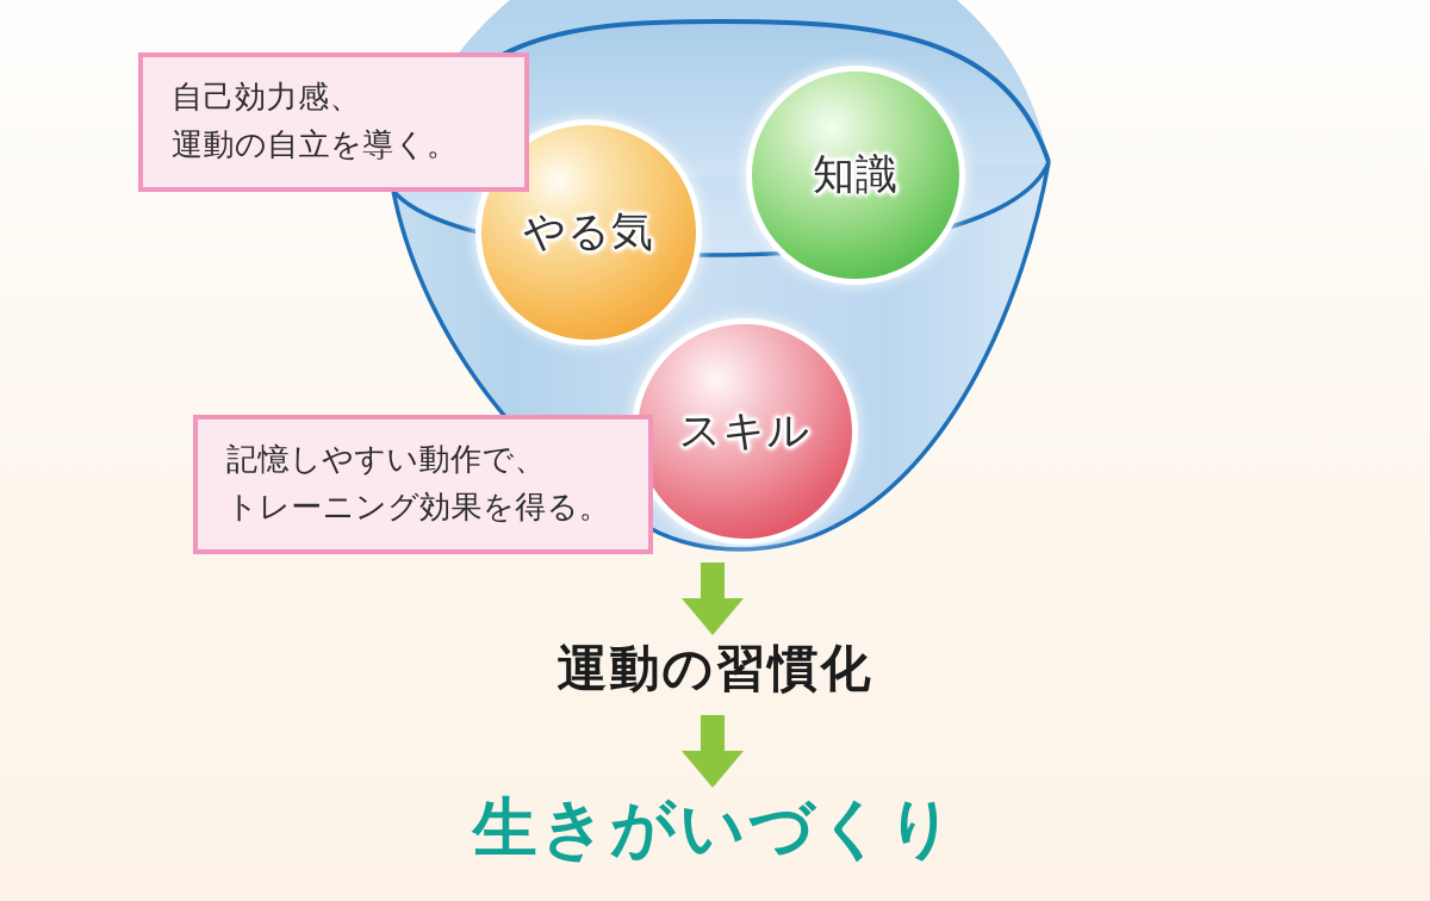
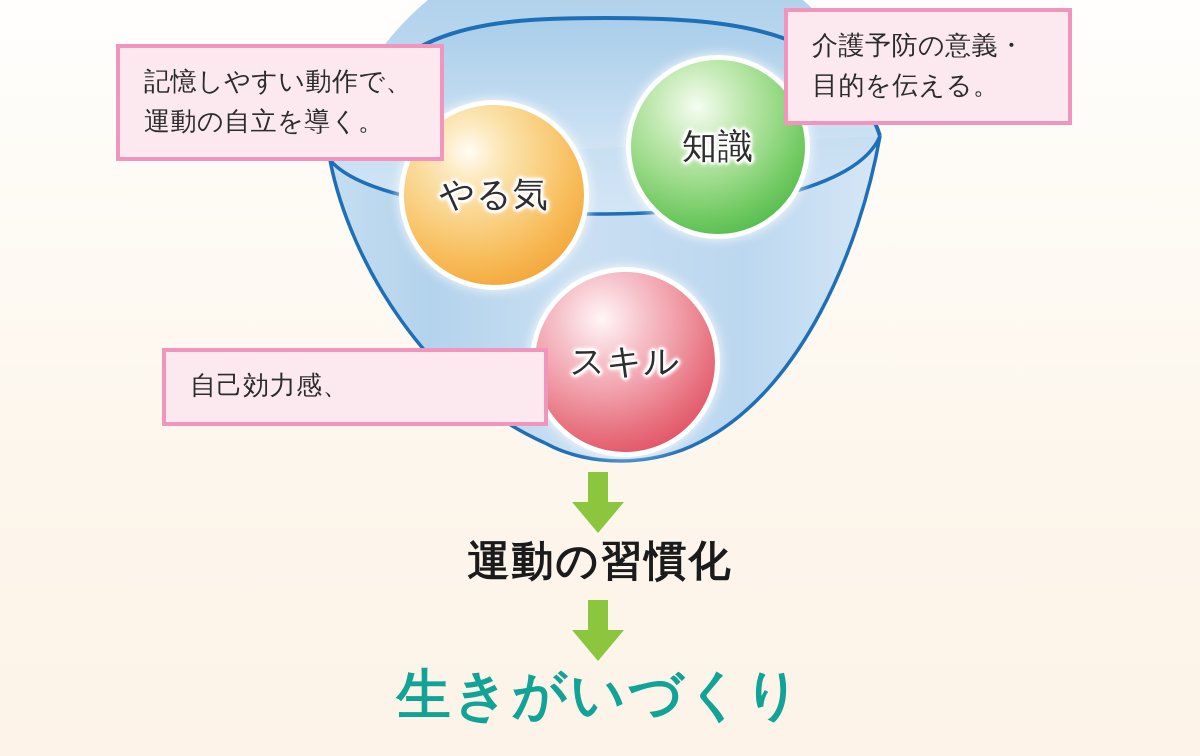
  やる気
  知識
  スキル
- 自己効力感、
+ 記憶しやすい動作で、
  運動の自立を導く。
+ 介護予防の意義・
+ 目的を伝える。
- 記憶しやすい動作で、
+ 自己効力感、
- トレーニング効果を得る。
  運動の習慣化
  生きがいづくり
